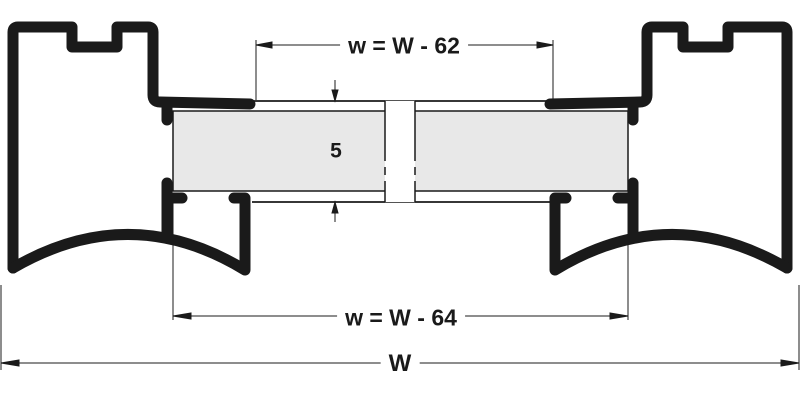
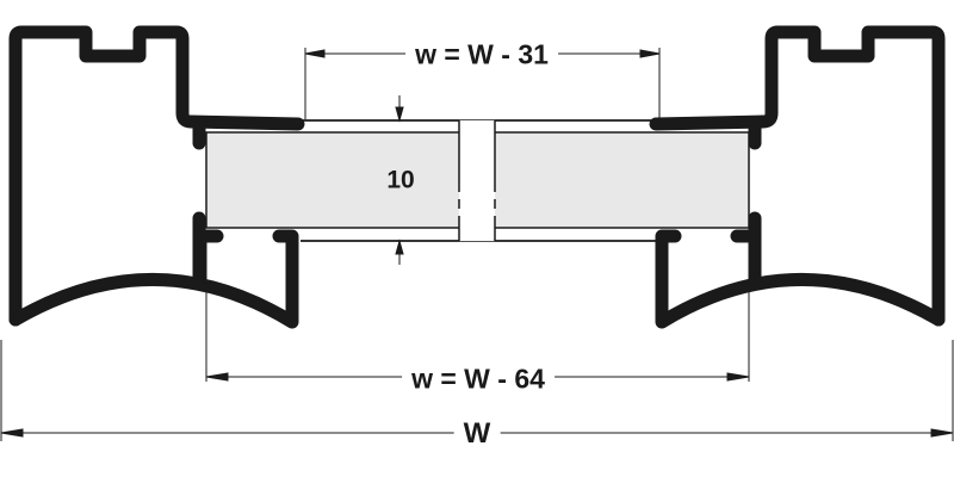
- w = W - 62
+ w = W - 31
- 5
+ 10
  w = W - 64
  W
